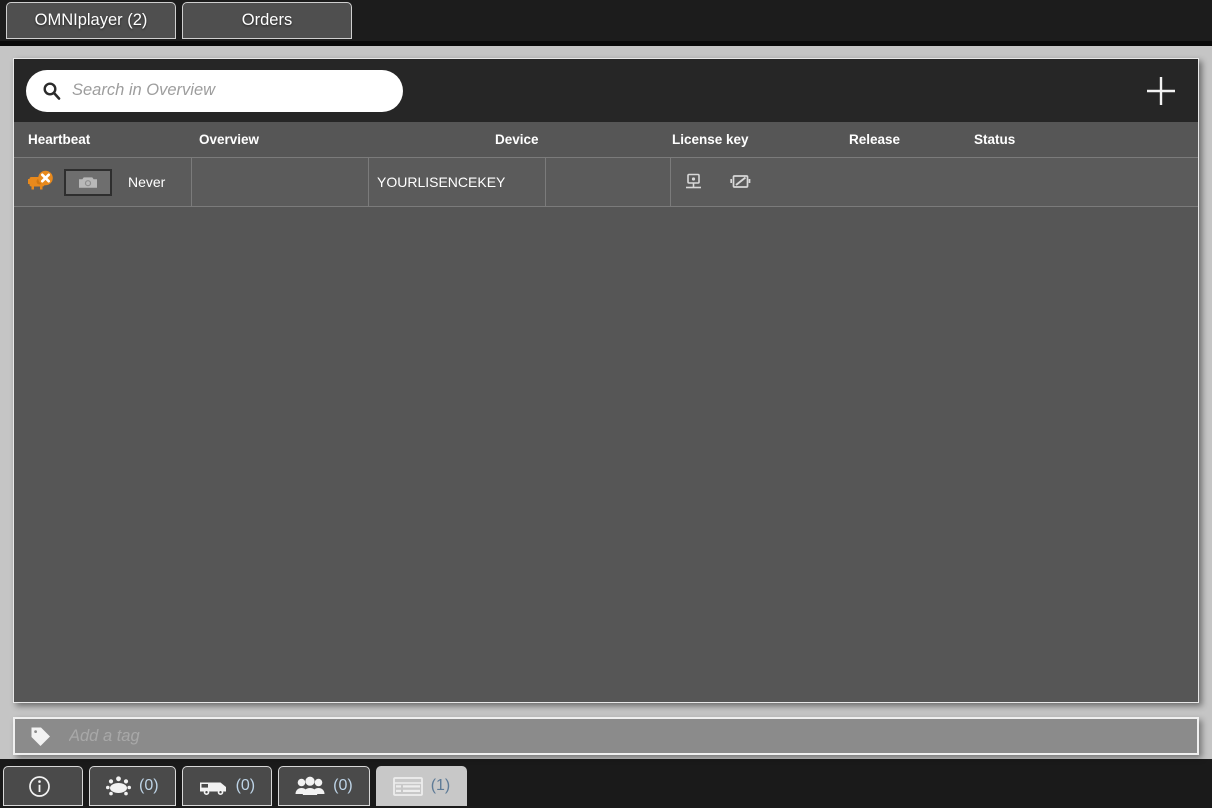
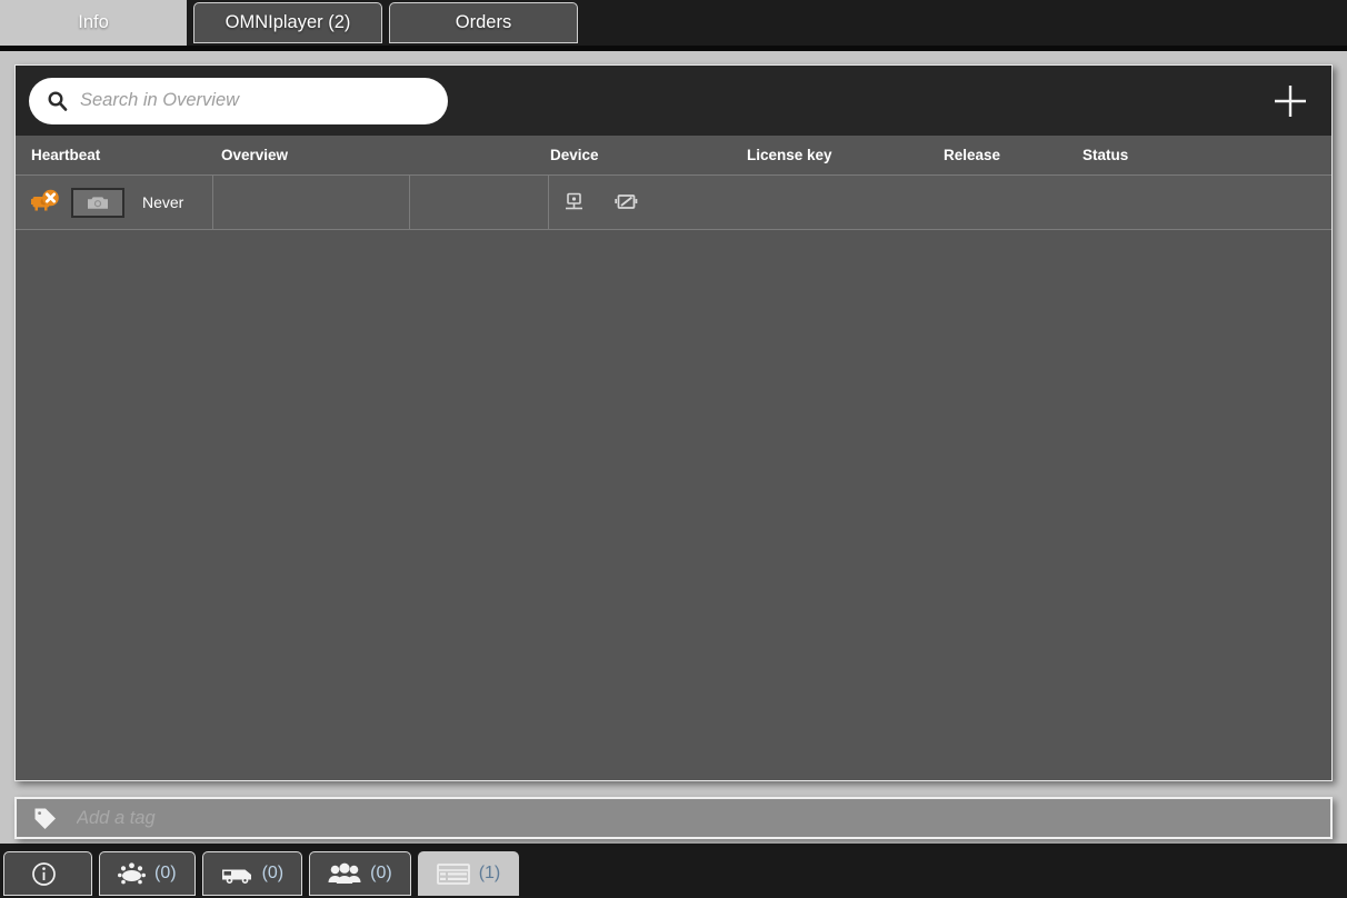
+ Info
  OMNIplayer (2)
  Orders
  Search in Overview
  Heartbeat
  Overview
  Device
  License key
  Release
  Status
  Never
- YOURLISENCEKEY
  Add a tag
  (0)
  (0)
  (0)
  (1)
